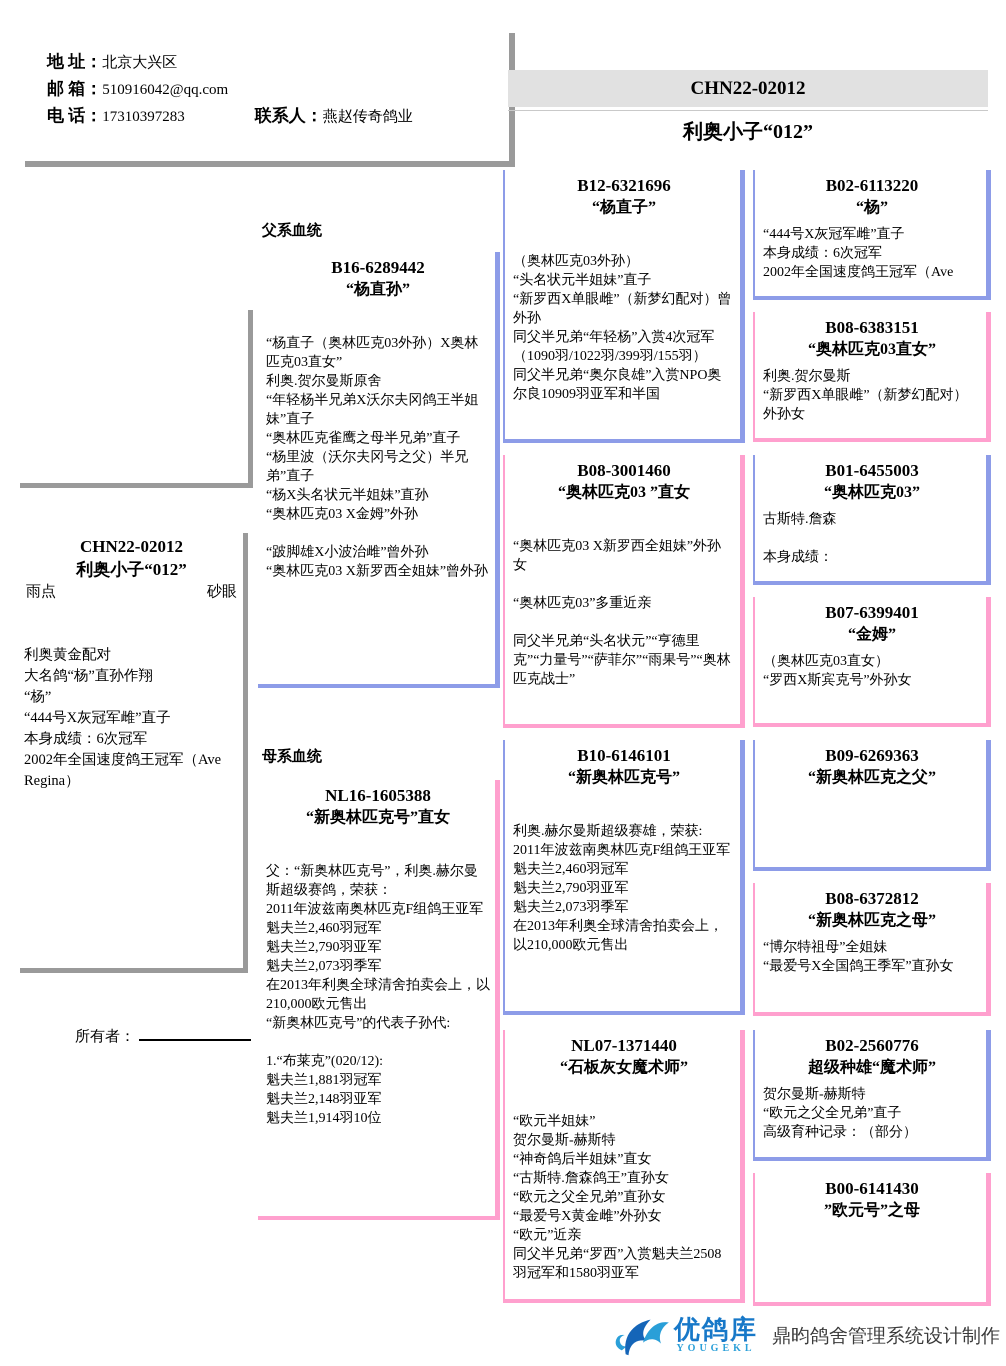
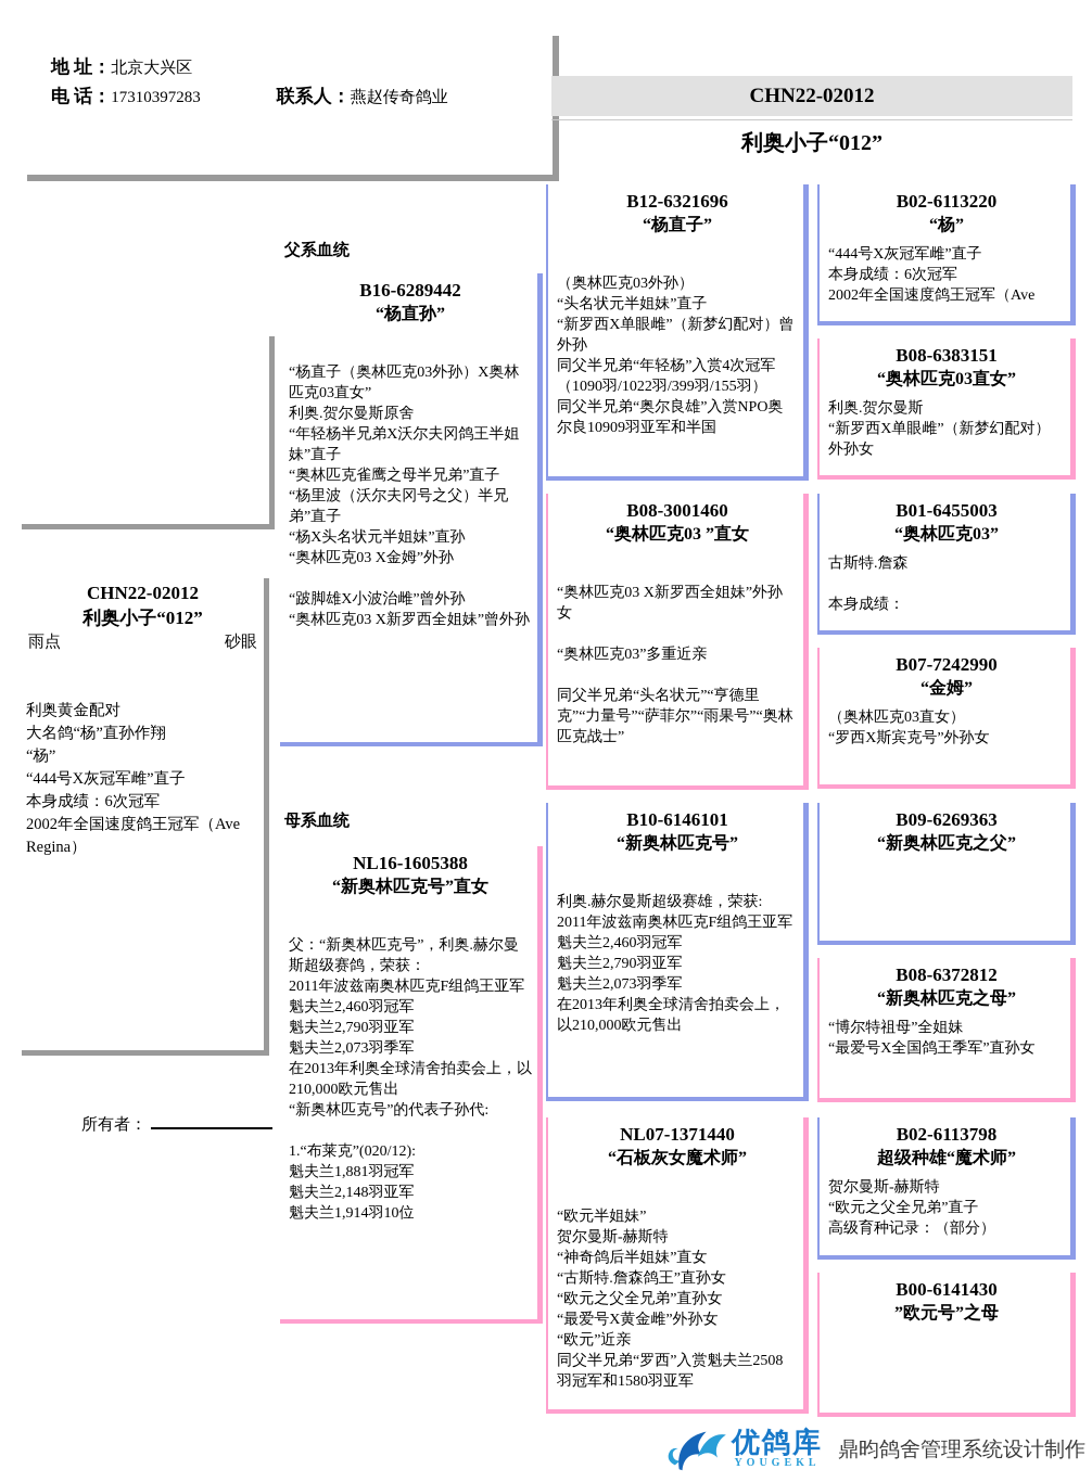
  地 址：北京大兴区
- 邮 箱：510916042@qq.com
  电 话：17310397283 联系人：燕赵传奇鸽业
  CHN22-02012
  利奥小子“012”
  CHN22-02012
  利奥小子“012”
  雨点
  砂眼
  利奥黄金配对
  大名鸽“杨”直孙作翔
  “杨”
  “444号X灰冠军雌”直子
  本身成绩：6次冠军
  2002年全国速度鸽王冠军（Ave Regina）
  所有者：
  父系血统
  母系血统
  B16-6289442
  “杨直孙”
  “杨直子（奥林匹克03外孙）X奥林匹克03直女”
  利奥.贺尔曼斯原舍
  “年轻杨半兄弟X沃尔夫冈鸽王半姐妹”直子
  “奥林匹克雀鹰之母半兄弟”直子
  “杨里波（沃尔夫冈号之父）半兄弟”直子
  “杨X头名状元半姐妹”直孙
  “奥林匹克03 X金姆”外孙
  “跛脚雄X小波治雌”曾外孙
  “奥林匹克03 X新罗西全姐妹”曾外孙
  NL16-1605388
  “新奥林匹克号”直女
  父：“新奥林匹克号”，利奥.赫尔曼斯超级赛鸽，荣获：
  2011年波兹南奥林匹克F组鸽王亚军
  魁夫兰2,460羽冠军
  魁夫兰2,790羽亚军
  魁夫兰2,073羽季军
  在2013年利奥全球清舍拍卖会上，以210,000欧元售出
  “新奥林匹克号”的代表子孙代:
  1.“布莱克”(020/12):
  魁夫兰1,881羽冠军
  魁夫兰2,148羽亚军
  魁夫兰1,914羽10位
  B12-6321696
  “杨直子”
  （奥林匹克03外孙）
  “头名状元半姐妹”直子
  “新罗西X单眼雌”（新梦幻配对）曾外孙
  同父半兄弟“年轻杨”入赏4次冠军（1090羽/1022羽/399羽/155羽）
  同父半兄弟“奥尔良雄”入赏NPO奥尔良10909羽亚军和半国
  B08-3001460
  “奥林匹克03 ”直女
  “奥林匹克03 X新罗西全姐妹”外孙女
  “奥林匹克03”多重近亲
  同父半兄弟“头名状元”“亨德里克”“力量号”“萨菲尔”“雨果号”“奥林匹克战士”
  B10-6146101
  “新奥林匹克号”
  利奥.赫尔曼斯超级赛雄，荣获:
  2011年波兹南奥林匹克F组鸽王亚军
  魁夫兰2,460羽冠军
  魁夫兰2,790羽亚军
  魁夫兰2,073羽季军
  在2013年利奥全球清舍拍卖会上，以210,000欧元售出
  NL07-1371440
  “石板灰女魔术师”
  “欧元半姐妹”
  贺尔曼斯-赫斯特
  “神奇鸽后半姐妹”直女
  “古斯特.詹森鸽王”直孙女
  “欧元之父全兄弟”直孙女
  “最爱号X黄金雌”外孙女
  “欧元”近亲
  同父半兄弟“罗西”入赏魁夫兰2508羽冠军和1580羽亚军
  B02-6113220
  “杨”
  “444号X灰冠军雌”直子
  本身成绩：6次冠军
  2002年全国速度鸽王冠军（Ave
  B08-6383151
  “奥林匹克03直女”
  利奥.贺尔曼斯
  “新罗西X单眼雌”（新梦幻配对）外孙女
  B01-6455003
  “奥林匹克03”
  古斯特.詹森
  本身成绩：
- B07-6399401
+ B07-7242990
  “金姆”
  （奥林匹克03直女）
  “罗西X斯宾克号”外孙女
  B09-6269363
  “新奥林匹克之父”
  B08-6372812
  “新奥林匹克之母”
  “博尔特祖母”全姐妹
  “最爱号X全国鸽王季军”直孙女
- B02-2560776
+ B02-6113798
  超级种雄“魔术师”
  贺尔曼斯-赫斯特
  “欧元之父全兄弟”直子
  高级育种记录：（部分）
  B00-6141430
  ”欧元号”之母
  优鸽库
  YOUGEKL
  鼎昀鸽舍管理系统设计制作
